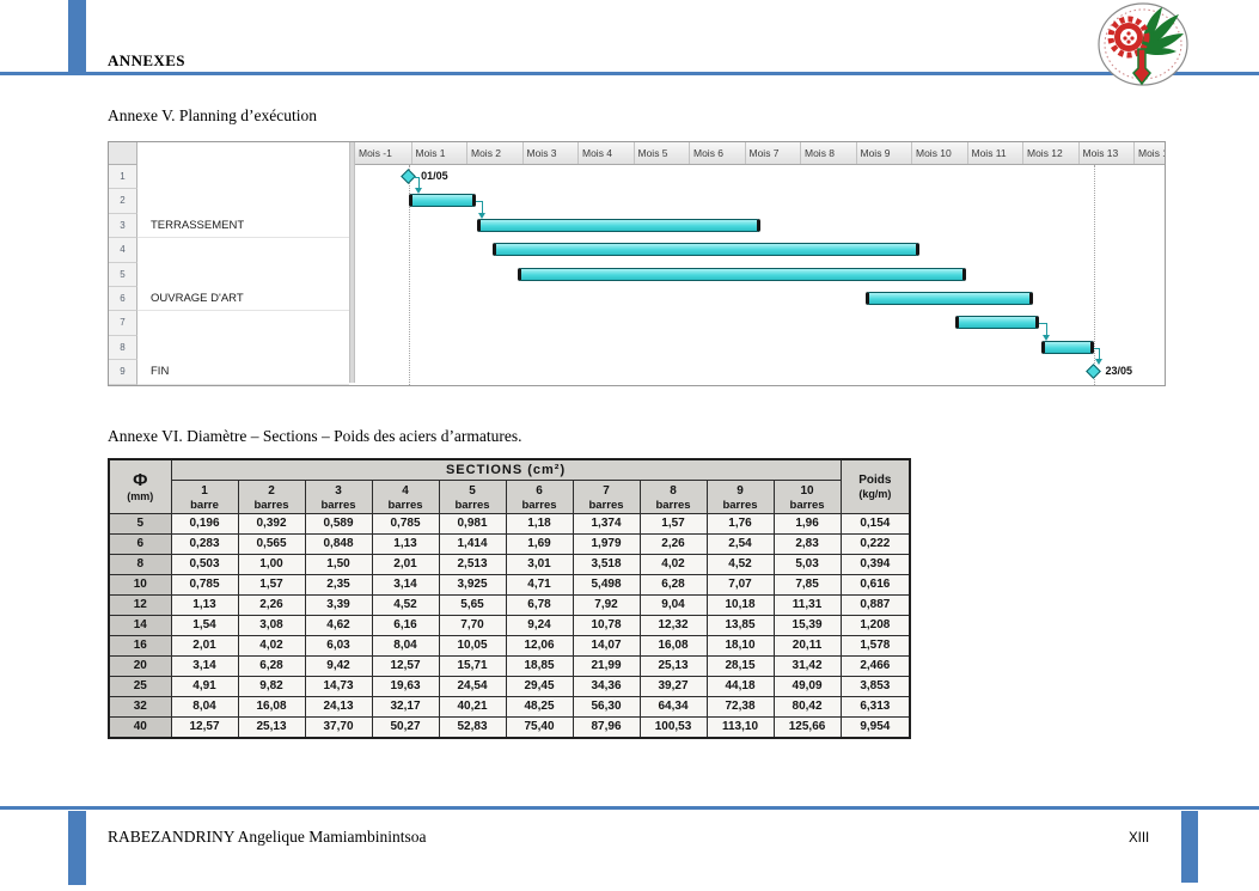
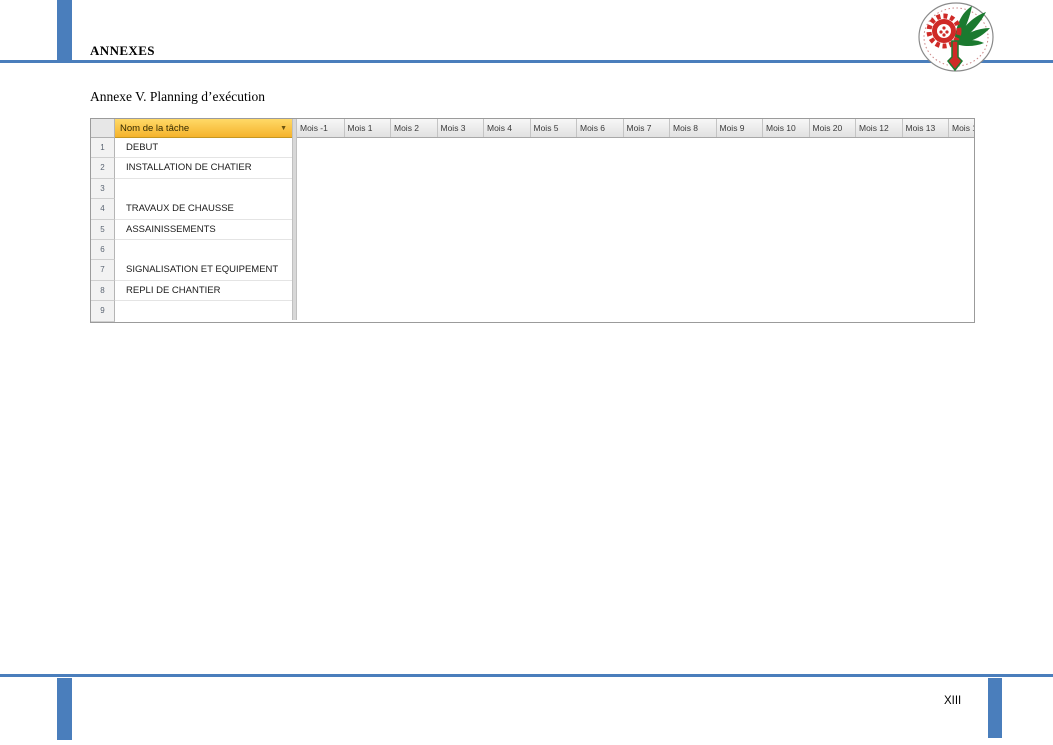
  ANNEXES
  Annexe V. Planning d’exécution
+ Nom de la tâche
  Mois -1
  Mois 1
  Mois 2
  Mois 3
  Mois 4
  Mois 5
  Mois 6
  Mois 7
  Mois 8
  Mois 9
  Mois 10
- Mois 11
+ Mois 20
  Mois 12
  Mois 13
  1
+ DEBUT
  2
+ INSTALLATION DE CHATIER
  3
- TERRASSEMENT
  4
+ TRAVAUX DE CHAUSSE
  5
+ ASSAINISSEMENTS
  6
- OUVRAGE D'ART
  7
+ SIGNALISATION ET EQUIPEMENT
  8
+ REPLI DE CHANTIER
  9
- FIN
- 01/05
- 23/05
- Annexe VI. Diamètre – Sections – Poids des aciers d’armatures.
- Φ(mm)	SECTIONS (cm²)	Poids(kg/m)
- 1barre	2barres	3barres	4barres	5barres	6barres	7barres	8barres	9barres	10barres
- 5	0,196	0,392	0,589	0,785	0,981	1,18	1,374	1,57	1,76	1,96	0,154
- 6	0,283	0,565	0,848	1,13	1,414	1,69	1,979	2,26	2,54	2,83	0,222
- 8	0,503	1,00	1,50	2,01	2,513	3,01	3,518	4,02	4,52	5,03	0,394
- 10	0,785	1,57	2,35	3,14	3,925	4,71	5,498	6,28	7,07	7,85	0,616
- 12	1,13	2,26	3,39	4,52	5,65	6,78	7,92	9,04	10,18	11,31	0,887
- 14	1,54	3,08	4,62	6,16	7,70	9,24	10,78	12,32	13,85	15,39	1,208
- 16	2,01	4,02	6,03	8,04	10,05	12,06	14,07	16,08	18,10	20,11	1,578
- 20	3,14	6,28	9,42	12,57	15,71	18,85	21,99	25,13	28,15	31,42	2,466
- 25	4,91	9,82	14,73	19,63	24,54	29,45	34,36	39,27	44,18	49,09	3,853
- 32	8,04	16,08	24,13	32,17	40,21	48,25	56,30	64,34	72,38	80,42	6,313
- 40	12,57	25,13	37,70	50,27	52,83	75,40	87,96	100,53	113,10	125,66	9,954
- RABEZANDRINY Angelique Mamiambinintsoa
  XIII
